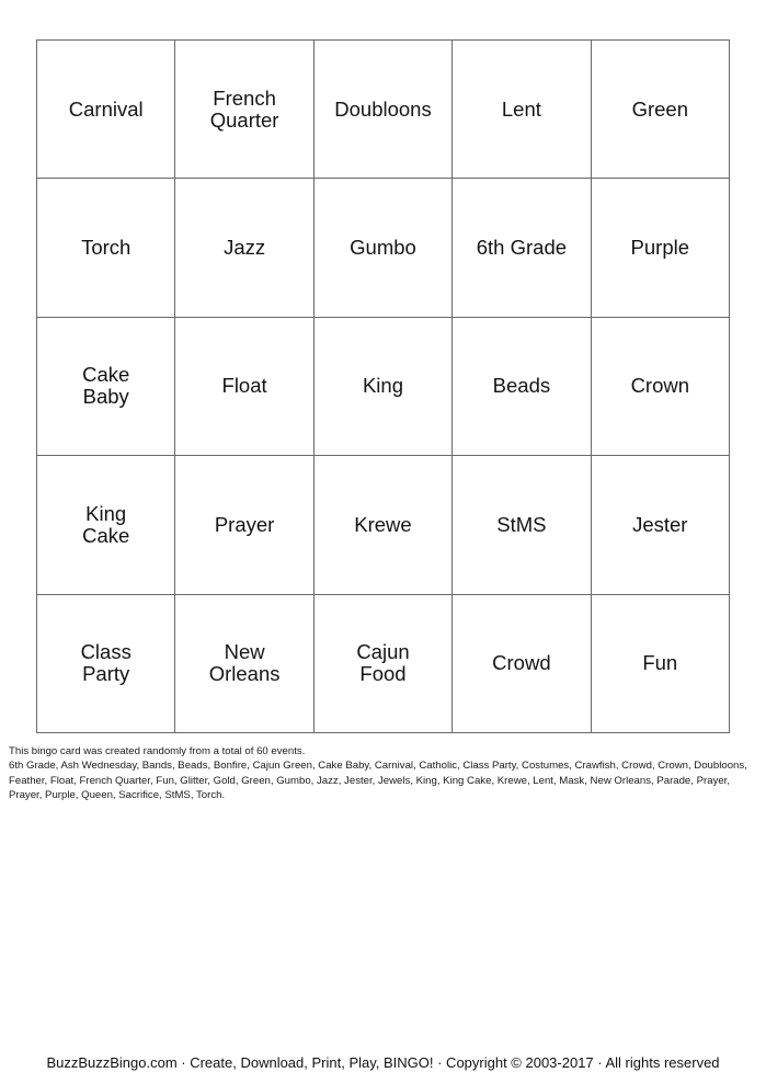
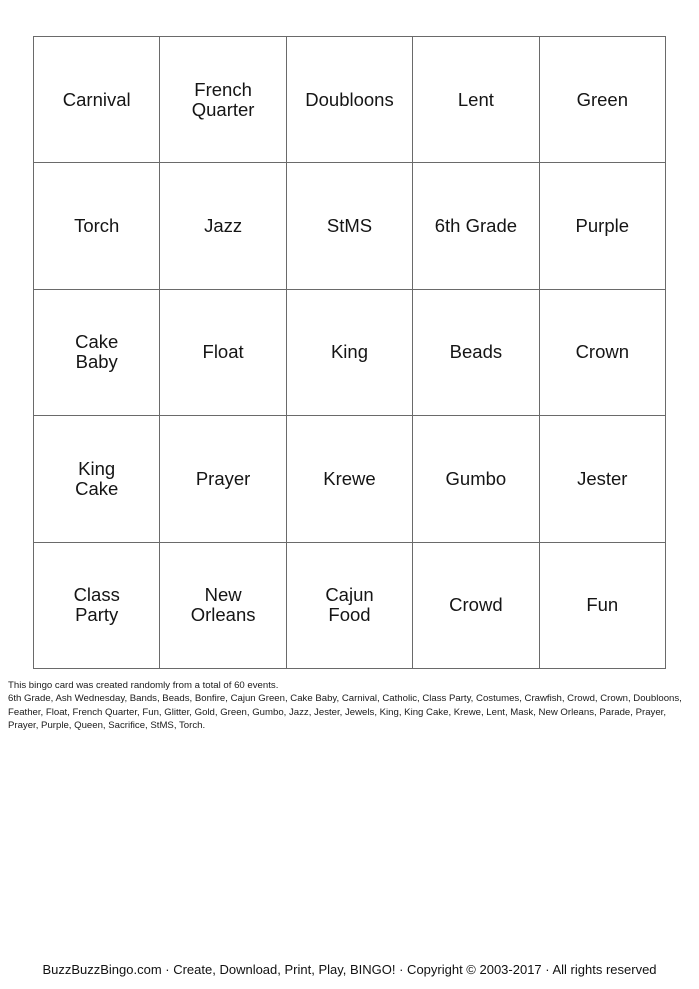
  Carnival
  French
  Quarter
  Doubloons
  Lent
  Green
  Torch
  Jazz
- Gumbo
+ StMS
  6th Grade
  Purple
  Cake
  Baby
  Float
  King
  Beads
  Crown
  King
  Cake
  Prayer
  Krewe
- StMS
+ Gumbo
  Jester
  Class
  Party
  New
  Orleans
  Cajun
  Food
  Crowd
  Fun
  This bingo card was created randomly from a total of 60 events.
  6th Grade, Ash Wednesday, Bands, Beads, Bonfire, Cajun Green, Cake Baby, Carnival, Catholic, Class Party, Costumes, Crawfish, Crowd, Crown, Doubloons, Feather, Float, French Quarter, Fun, Glitter, Gold, Green, Gumbo, Jazz, Jester, Jewels, King, King Cake, Krewe, Lent, Mask, New Orleans, Parade, Prayer, Prayer, Purple, Queen, Sacrifice, StMS, Torch.
  BuzzBuzzBingo.com · Create, Download, Print, Play, BINGO! · Copyright © 2003-2017 · All rights reserved
